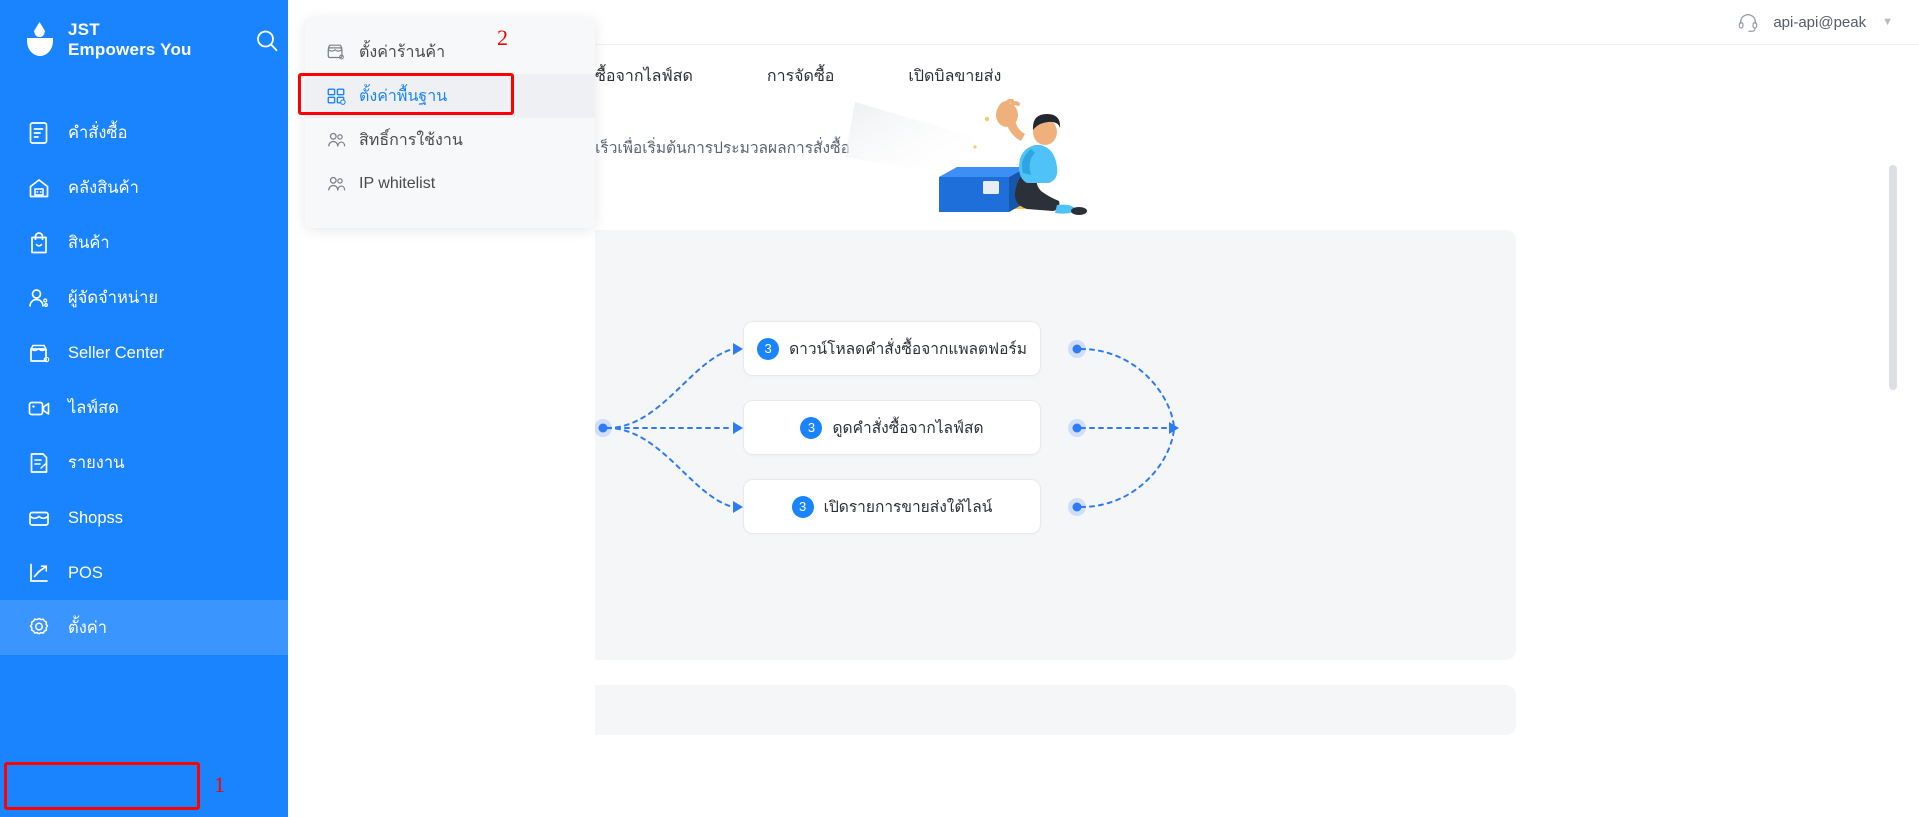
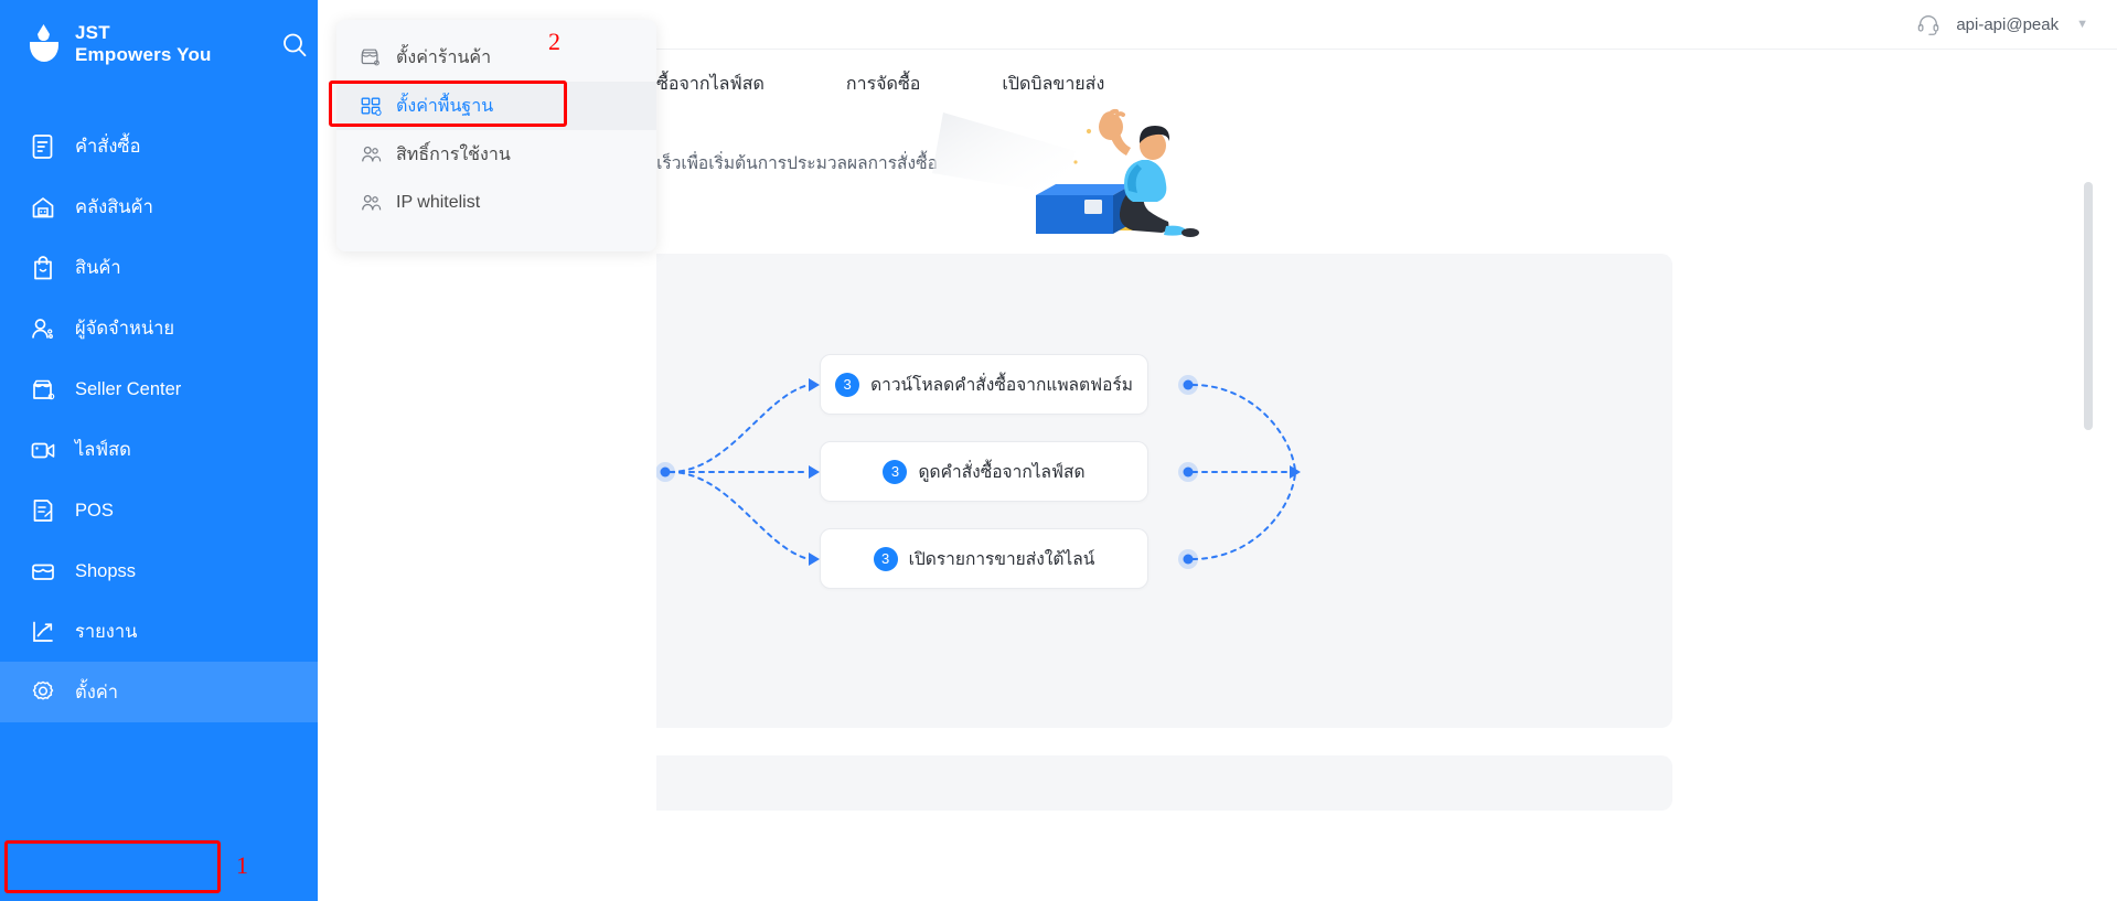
  JST
  Empowers You
  คำสั่งซื้อ
  คลังสินค้า
  สินค้า
  ผู้จัดจำหน่าย
  Seller Center
  ไลฟ์สด
- รายงาน
+ POS
  Shopss
- POS
+ รายงาน
  ตั้งค่า
  1
  ตั้งค่าร้านค้า
  ตั้งค่าพื้นฐาน
  สิทธิ์การใช้งาน
  IP whitelist
  2
  api-api@peak
  ▼
  การจัดซื้อ
  เปิดบิลขายส่ง
  เร็วเพื่อเริ่มต้นการประมวลผลการสั่งซื้อ
  3
  ดาวน์โหลดคำสั่งซื้อจากแพลตฟอร์ม
  3
  ดูดคำสั่งซื้อจากไลฟ์สด
  3
  เปิดรายการขายส่งใต้ไลน์
